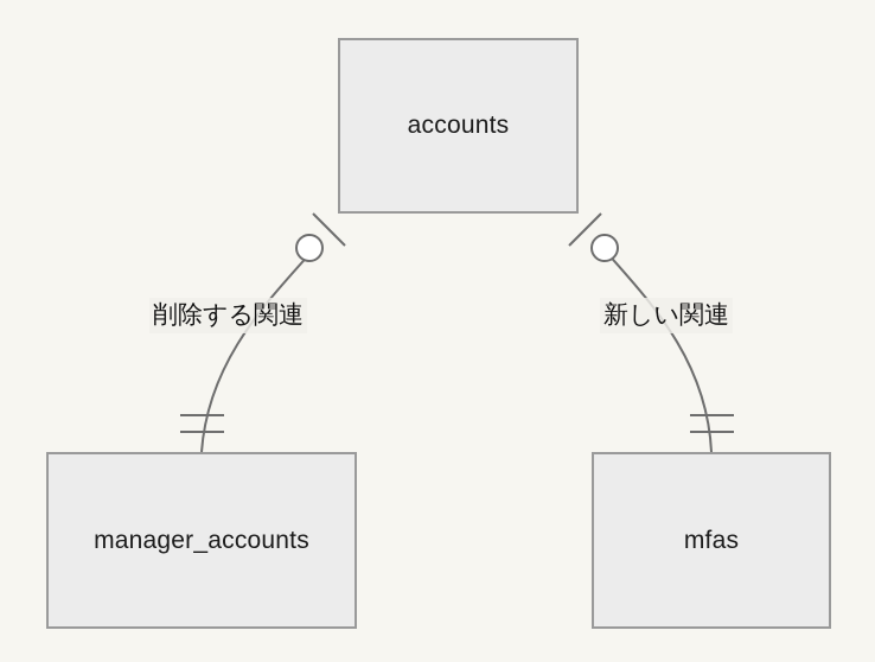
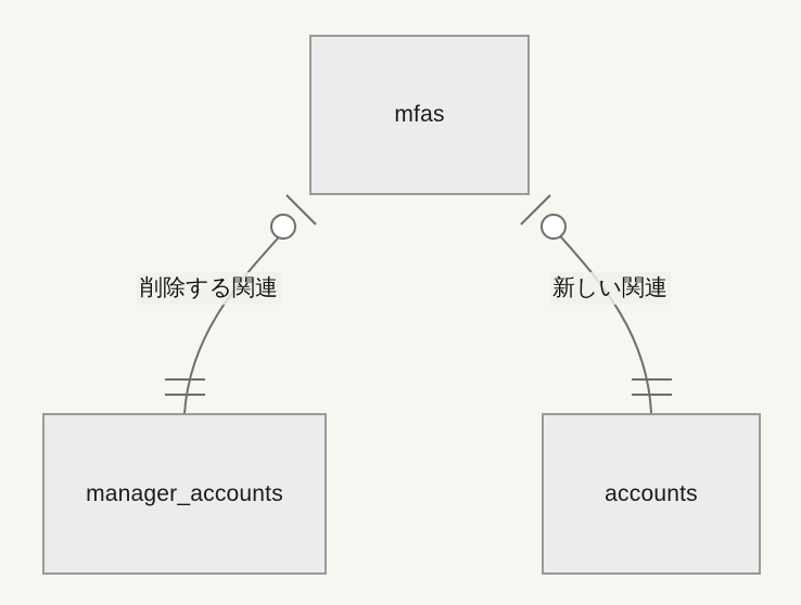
- accounts
+ mfas
  manager_accounts
- mfas
+ accounts
  削除する関連
  新しい関連
